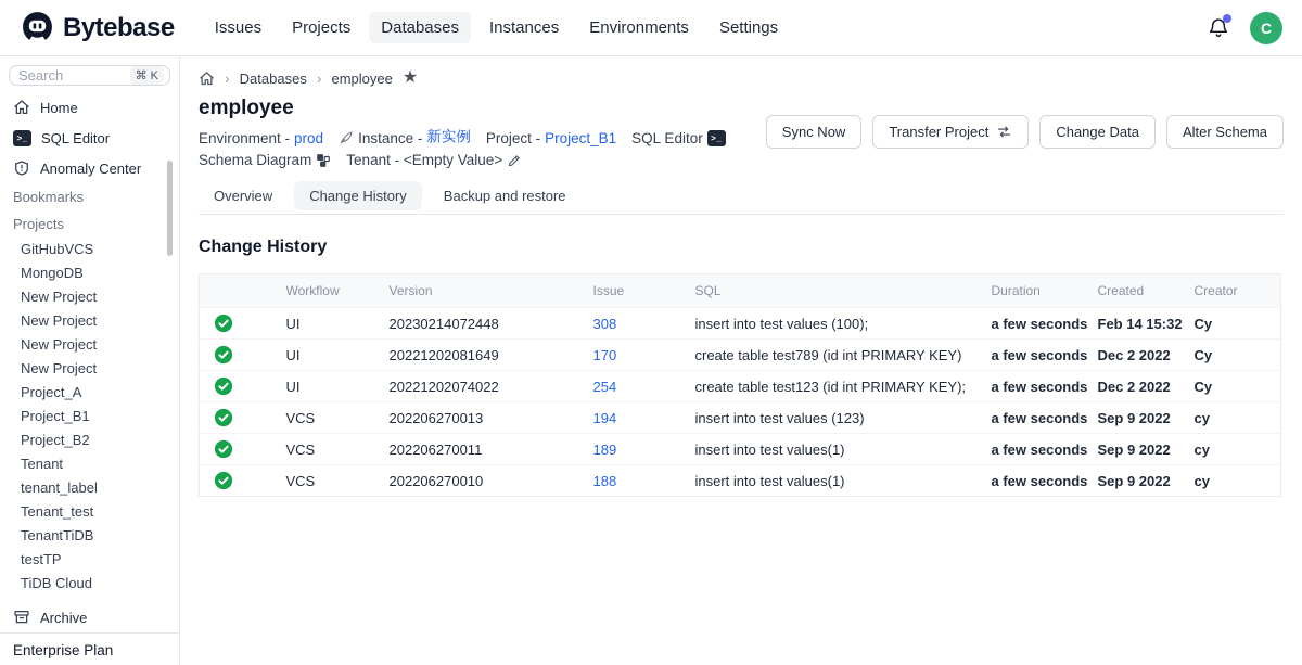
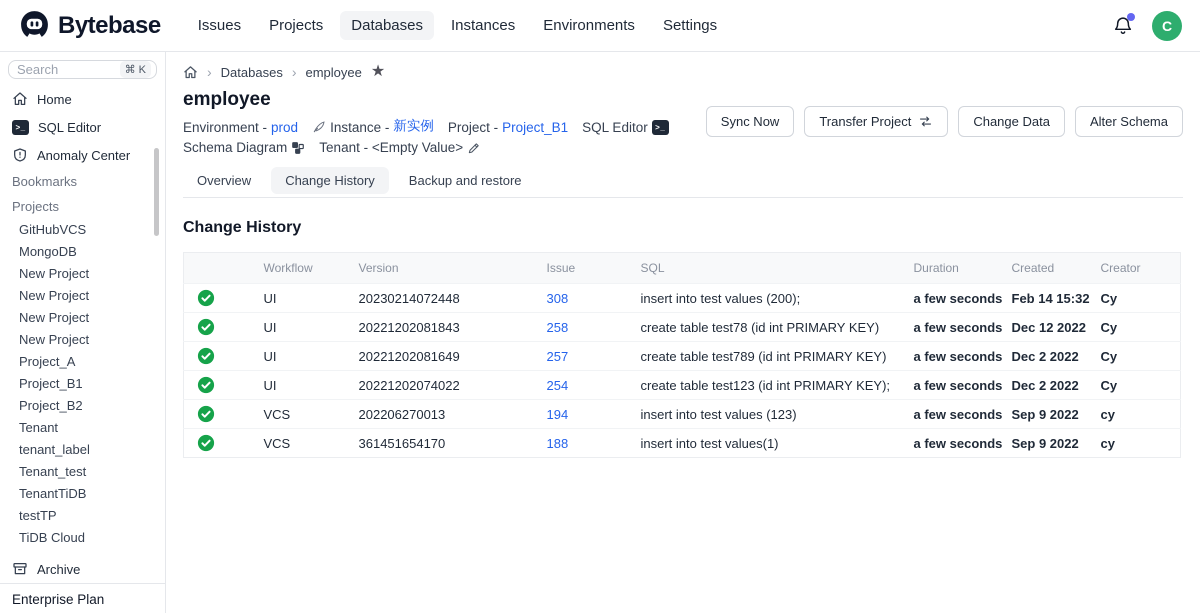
  Bytebase
  Issues
  Projects
  Databases
  Instances
  Environments
  Settings
  C
  Search
  ⌘ K
  Home
  >_
  SQL Editor
  Anomaly Center
  Bookmarks
  Projects
  GitHubVCS
  MongoDB
  New Project
  New Project
  New Project
  New Project
  Project_A
  Project_B1
  Project_B2
  Tenant
  tenant_label
  Tenant_test
  TenantTiDB
  testTP
  TiDB Cloud
  Archive
  Enterprise Plan
  ›
  Databases
  ›
  employee
  ★
  employee
  Environment -
  prod
  Instance -
  新实例
  Project -
  Project_B1
  SQL Editor
  >_
  Schema Diagram
  Tenant - <Empty Value>
  Sync Now
  Transfer Project
  Change Data
  Alter Schema
  Overview
  Change History
  Backup and restore
  Change History
  	Workflow	Version	Issue	SQL	Duration	Created	Creator
- 	UI	20230214072448	308	insert into test values (100);	a few seconds	Feb 14 15:32	Cy
+ 	UI	20230214072448	308	insert into test values (200);	a few seconds	Feb 14 15:32	Cy
+ 	UI	20221202081843	258	create table test78 (id int PRIMARY KEY)	a few seconds	Dec 12 2022	Cy
- 	UI	20221202081649	170	create table test789 (id int PRIMARY KEY)	a few seconds	Dec 2 2022	Cy
+ 	UI	20221202081649	257	create table test789 (id int PRIMARY KEY)	a few seconds	Dec 2 2022	Cy
  	UI	20221202074022	254	create table test123 (id int PRIMARY KEY);	a few seconds	Dec 2 2022	Cy
  	VCS	202206270013	194	insert into test values (123)	a few seconds	Sep 9 2022	cy
- 	VCS	202206270011	189	insert into test values(1)	a few seconds	Sep 9 2022	cy
- 	VCS	202206270010	188	insert into test values(1)	a few seconds	Sep 9 2022	cy
+ 	VCS	361451654170	188	insert into test values(1)	a few seconds	Sep 9 2022	cy
